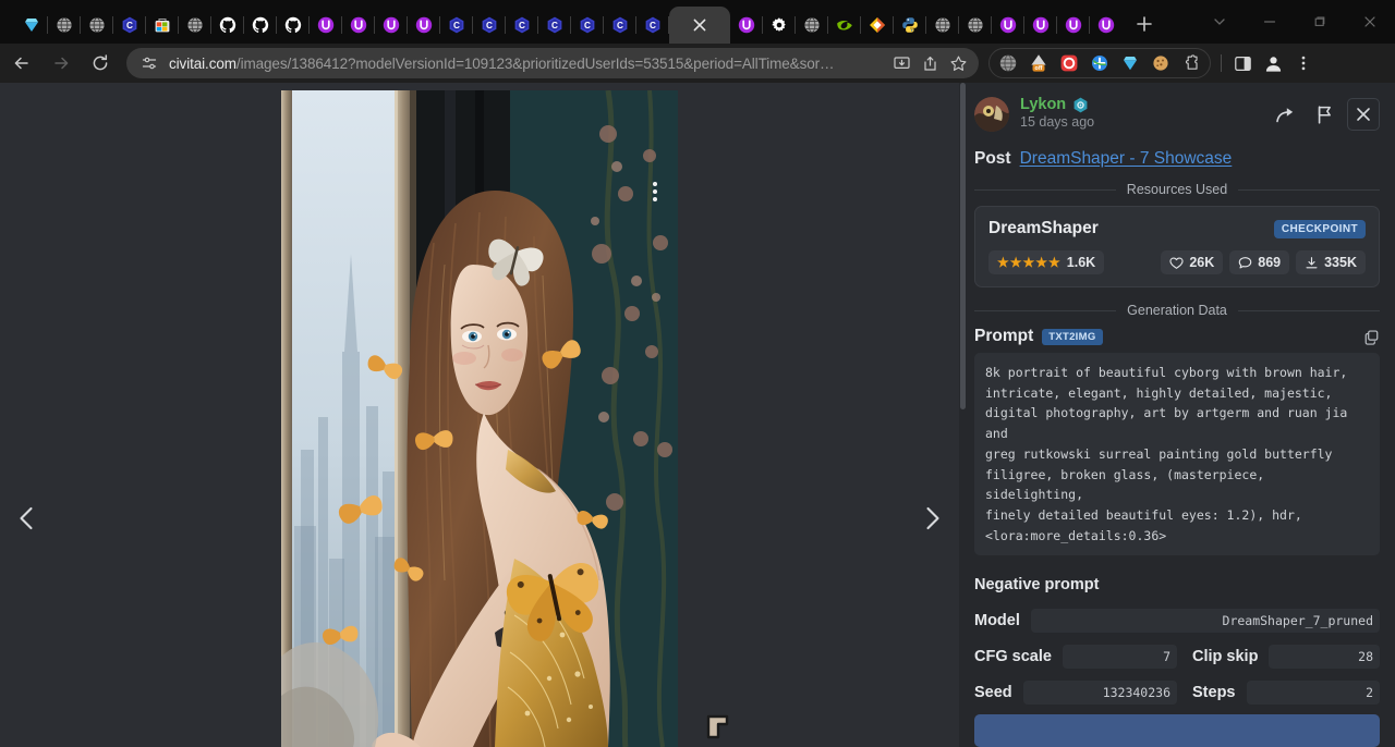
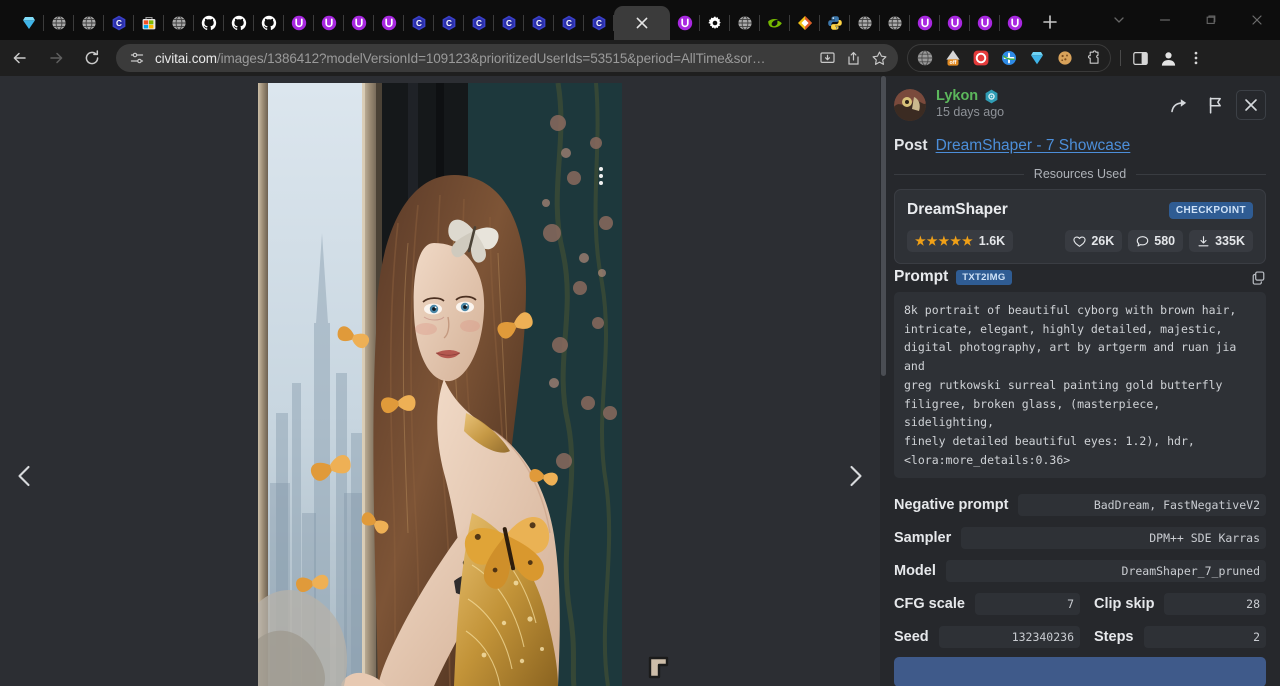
  C
  C
  C
  C
  C
  C
  C
  C
  civitai.com/images/1386412?modelVersionId=109123&prioritizedUserIds=53515&period=AllTime&sor…
  Lykon
  15 days ago
  Post
  DreamShaper - 7 Showcase
  Resources Used
  DreamShaper
  CHECKPOINT
  ★★★★★
  1.6K
  26K
- 869
+ 580
  335K
- Generation Data
  Prompt
  TXT2IMG
  8k portrait of beautiful cyborg with brown hair,
  intricate, elegant, highly detailed, majestic,
  digital photography, art by artgerm and ruan jia and
  greg rutkowski surreal painting gold butterfly
  filigree, broken glass, (masterpiece, sidelighting,
  finely detailed beautiful eyes: 1.2), hdr,
  <lora:more_details:0.36>
  Negative prompt
+ BadDream, FastNegativeV2
+ Sampler
+ DPM++ SDE Karras
  Model
  DreamShaper_7_pruned
  CFG scale
  7
  Clip skip
  28
  Seed
  132340236
  Steps
  2
